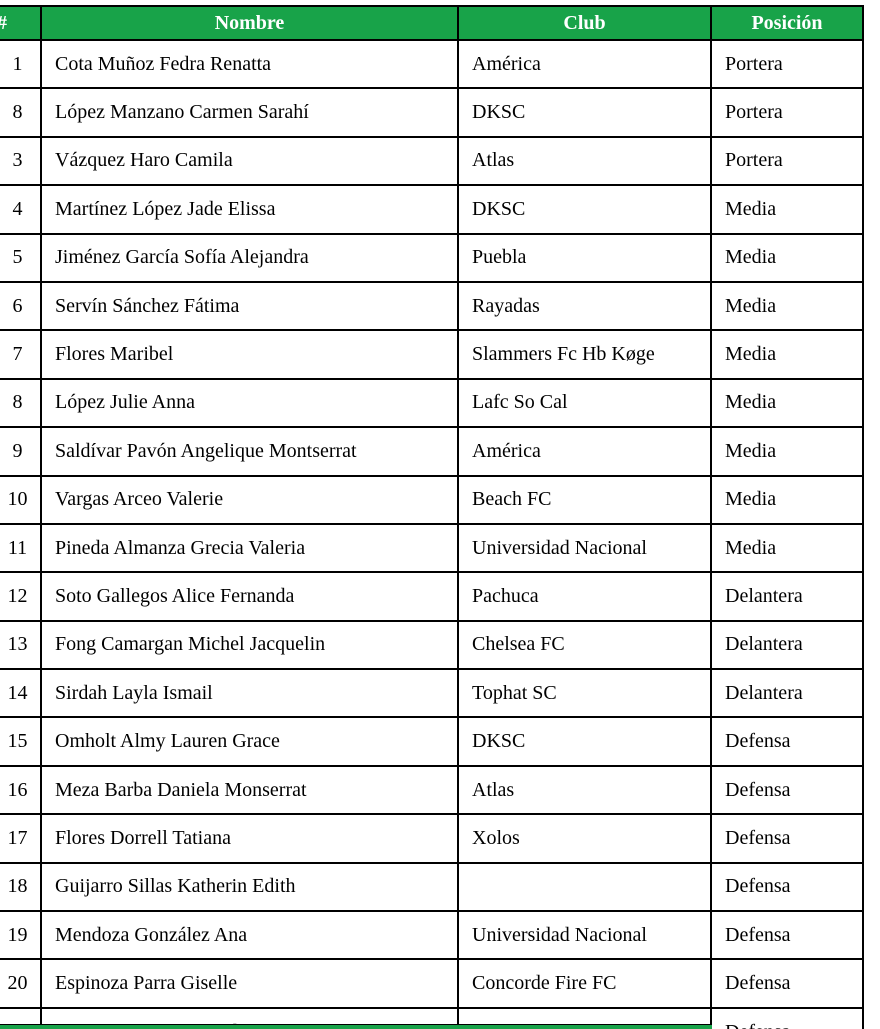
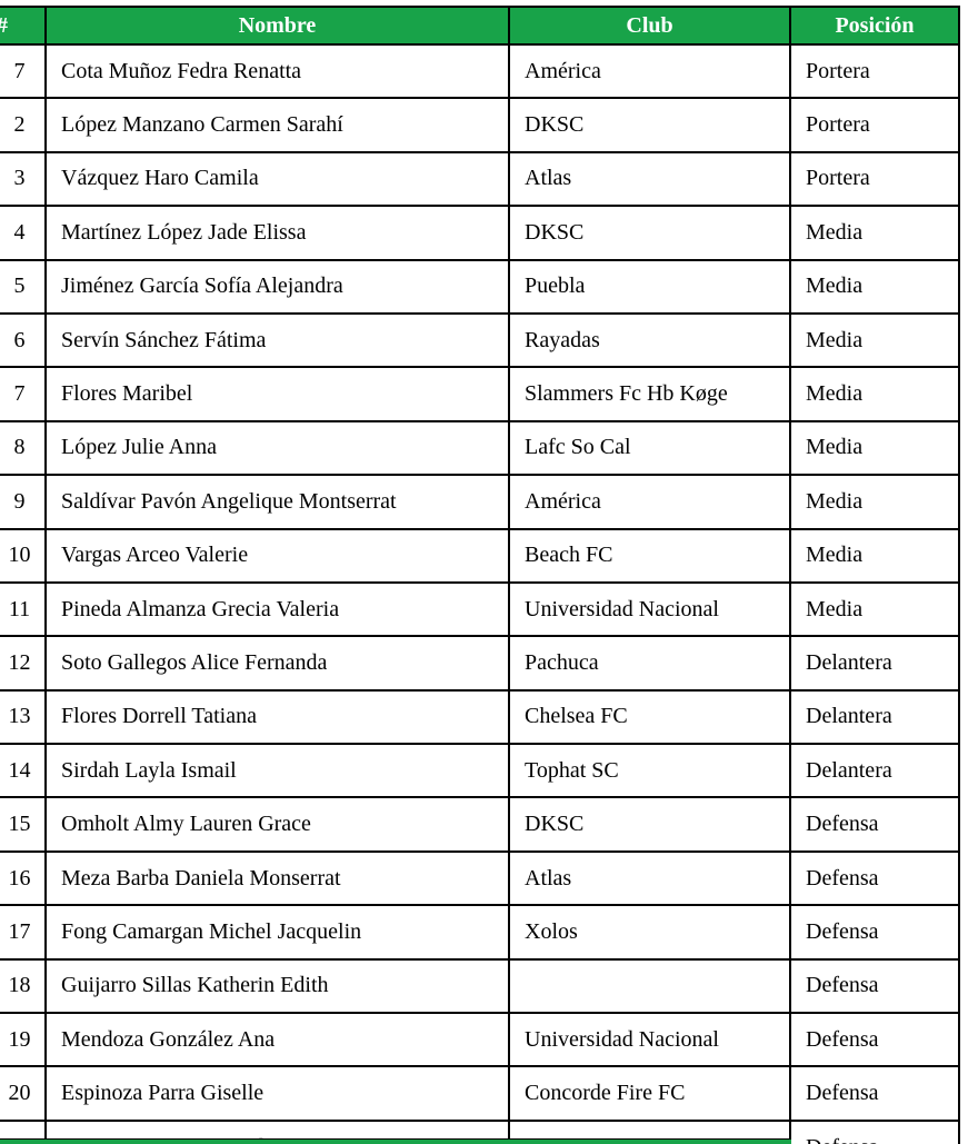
  #	Nombre	Club	Posición
- 1	Cota Muñoz Fedra Renatta	América	Portera
+ 7	Cota Muñoz Fedra Renatta	América	Portera
- 8	López Manzano Carmen Sarahí	DKSC	Portera
+ 2	López Manzano Carmen Sarahí	DKSC	Portera
  3	Vázquez Haro Camila	Atlas	Portera
  4	Martínez López Jade Elissa	DKSC	Media
  5	Jiménez García Sofía Alejandra	Puebla	Media
  6	Servín Sánchez Fátima	Rayadas	Media
  7	Flores Maribel	Slammers Fc Hb Køge	Media
  8	López Julie Anna	Lafc So Cal	Media
  9	Saldívar Pavón Angelique Montserrat	América	Media
  10	Vargas Arceo Valerie	Beach FC	Media
  11	Pineda Almanza Grecia Valeria	Universidad Nacional	Media
  12	Soto Gallegos Alice Fernanda	Pachuca	Delantera
- 13	Fong Camargan Michel Jacquelin	Chelsea FC	Delantera
+ 13	Flores Dorrell Tatiana	Chelsea FC	Delantera
  14	Sirdah Layla Ismail	Tophat SC	Delantera
  15	Omholt Almy Lauren Grace	DKSC	Defensa
  16	Meza Barba Daniela Monserrat	Atlas	Defensa
- 17	Flores Dorrell Tatiana	Xolos	Defensa
+ 17	Fong Camargan Michel Jacquelin	Xolos	Defensa
  18	Guijarro Sillas Katherin Edith		Defensa
  19	Mendoza González Ana	Universidad Nacional	Defensa
  20	Espinoza Parra Giselle	Concorde Fire FC	Defensa
